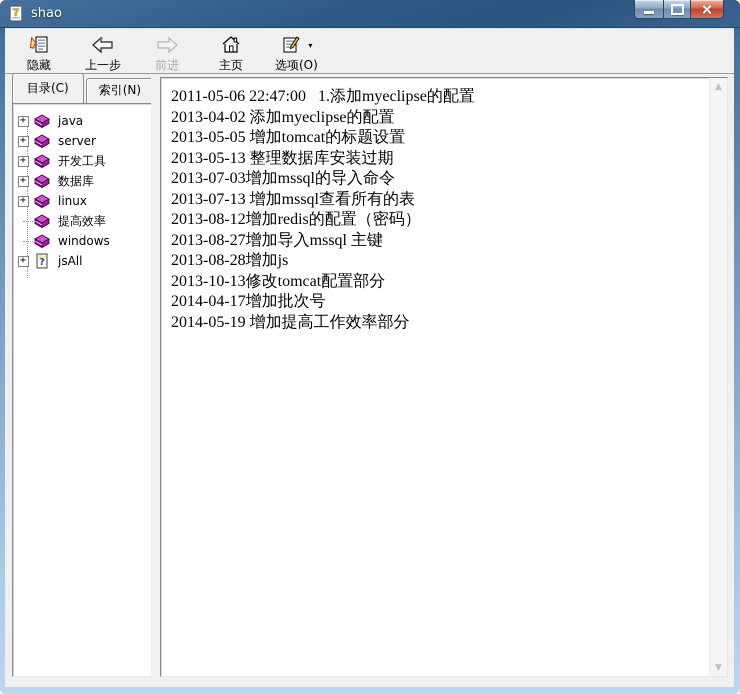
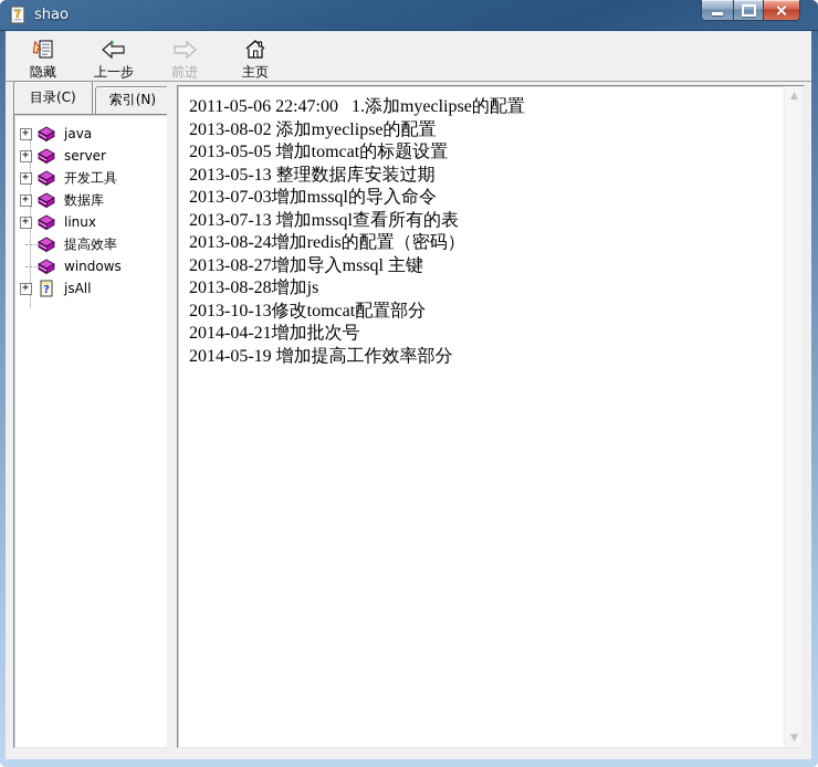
  ?
  shao
  隐藏
  上一步
  前进
  主页
- ▾
- 选项(O)
  目录(C)
  索引(N)
  +
  java
  +
  server
  +
  开发工具
  +
  数据库
  +
  linux
  提高效率
  windows
  +
  ?
  jsAll
  2011-05-06 22:47:00 1.添加myeclipse的配置
- 2013-04-02 添加myeclipse的配置
+ 2013-08-02 添加myeclipse的配置
  2013-05-05 增加tomcat的标题设置
  2013-05-13 整理数据库安装过期
  2013-07-03增加mssql的导入命令
  2013-07-13 增加mssql查看所有的表
- 2013-08-12增加redis的配置（密码）
+ 2013-08-24增加redis的配置（密码）
  2013-08-27增加导入mssql 主键
  2013-08-28增加js
  2013-10-13修改tomcat配置部分
- 2014-04-17增加批次号
+ 2014-04-21增加批次号
  2014-05-19 增加提高工作效率部分
  ▲
  ▼
